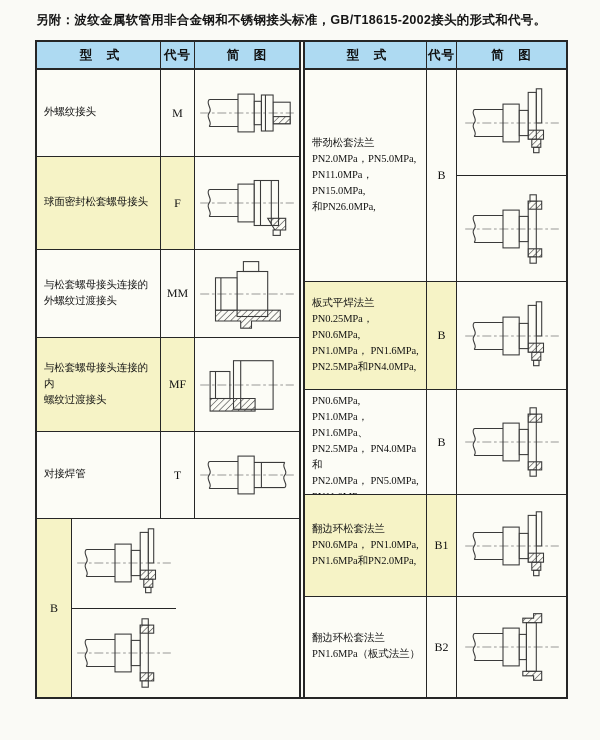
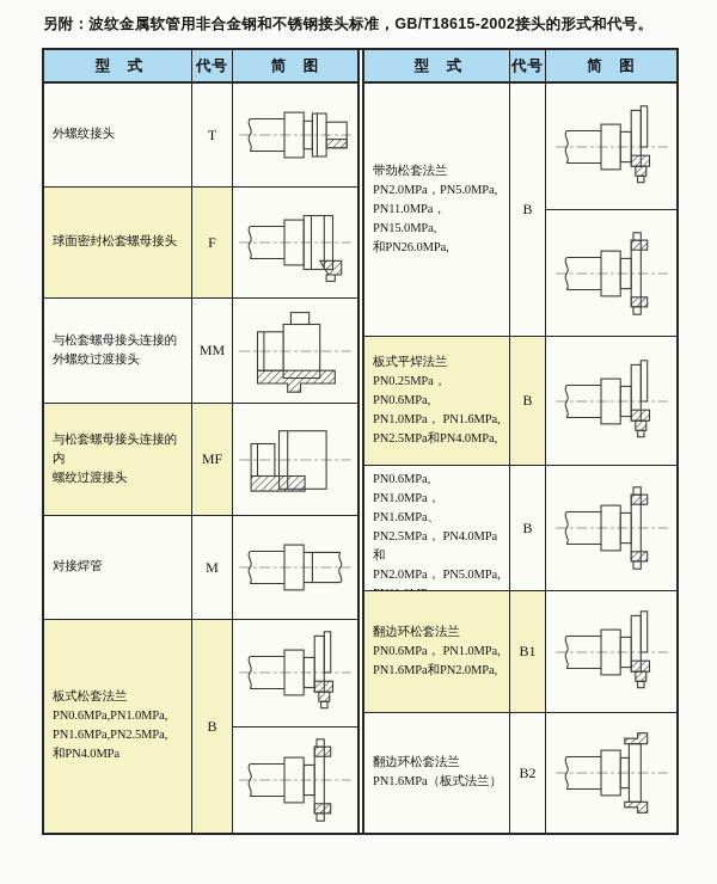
  另附：波纹金属软管用非合金钢和不锈钢接头标准，GB/T18615-2002接头的形式和代号。
  型 式
  代号
  简 图
  外螺纹接头
- M
+ T
  球面密封松套螺母接头
  F
  与松套螺母接头连接的
  外螺纹过渡接头
  MM
  与松套螺母接头连接的内
  螺纹过渡接头
  MF
  对接焊管
- T
+ M
+ 板式松套法兰
+ PN0.6MPa,PN1.0MPa,
+ PN1.6MPa,PN2.5MPa,
+ 和PN4.0MPa
  B
  型 式
  代号
  简 图
  带劲松套法兰
  PN2.0MPa，PN5.0MPa,
  PN11.0MPa， PN15.0MPa,
  和PN26.0MPa,
  B
  板式平焊法兰
  PN0.25MPa， PN0.6MPa,
  PN1.0MPa， PN1.6MPa,
  PN2.5MPa和PN4.0MPa,
  B
  PN1.0MPa， PN1.6MPa、
  PN2.5MPa， PN4.0MPa和
  PN2.0MPa， PN5.0MPa,
  B
  翻边环松套法兰
  PN0.6MPa， PN1.0MPa,
  PN1.6MPa和PN2.0MPa,
  B1
  翻边环松套法兰
  PN1.6MPa（板式法兰）
  B2
